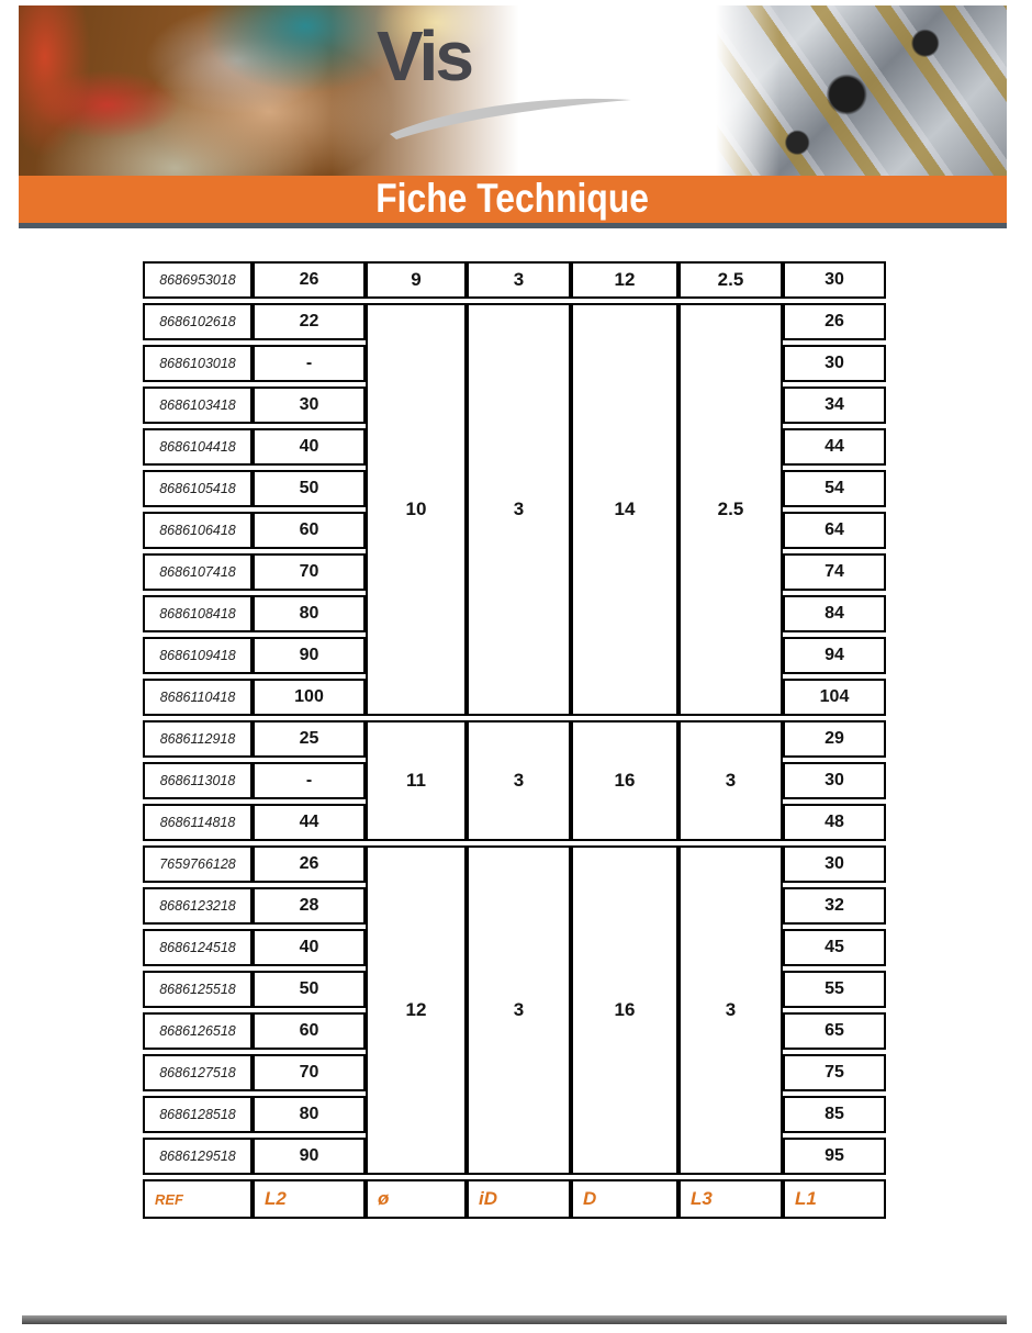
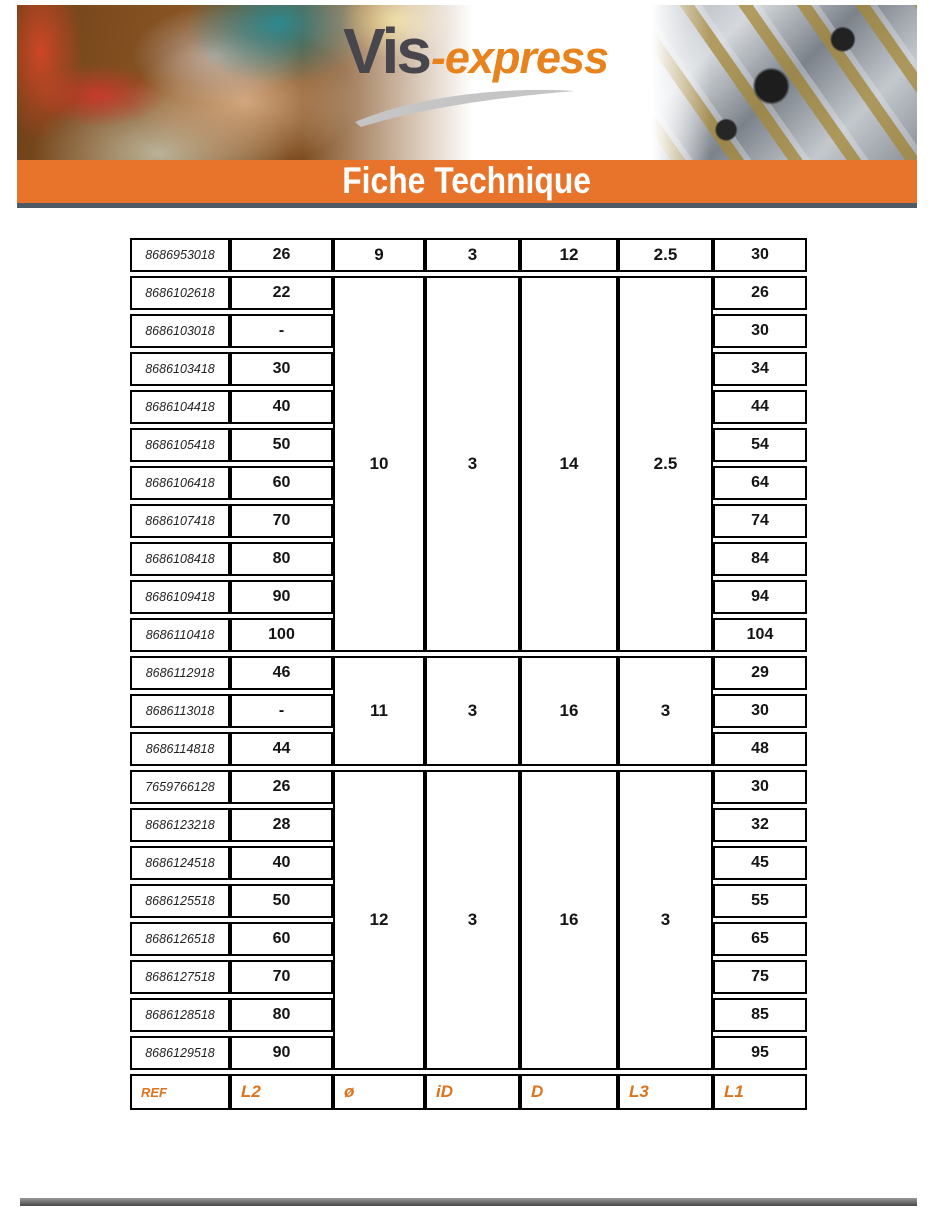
  Vis
+ -express
  Fiche Technique
  8686953018	26	9	3	12	2.5	30
  8686102618	22	10	3	14	2.5	26
  8686103018	-	30
  8686103418	30	34
  8686104418	40	44
  8686105418	50	54
  8686106418	60	64
  8686107418	70	74
  8686108418	80	84
  8686109418	90	94
  8686110418	100	104
- 8686112918	25	11	3	16	3	29
+ 8686112918	46	11	3	16	3	29
  8686113018	-	30
  8686114818	44	48
  7659766128	26	12	3	16	3	30
  8686123218	28	32
  8686124518	40	45
  8686125518	50	55
  8686126518	60	65
  8686127518	70	75
  8686128518	80	85
  8686129518	90	95
  REF	L2	ø	iD	D	L3	L1
